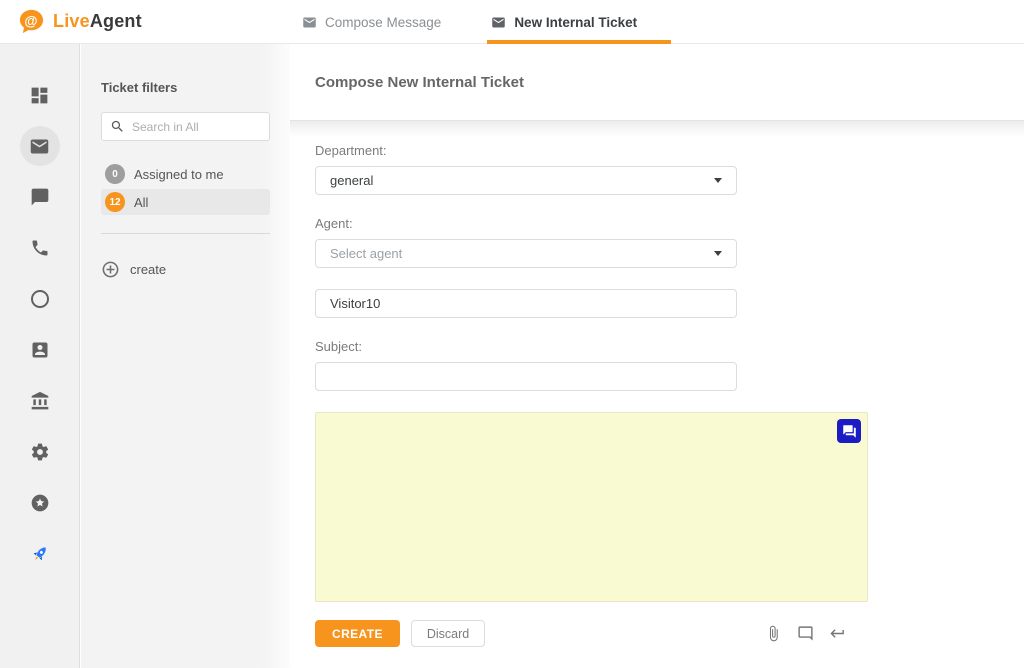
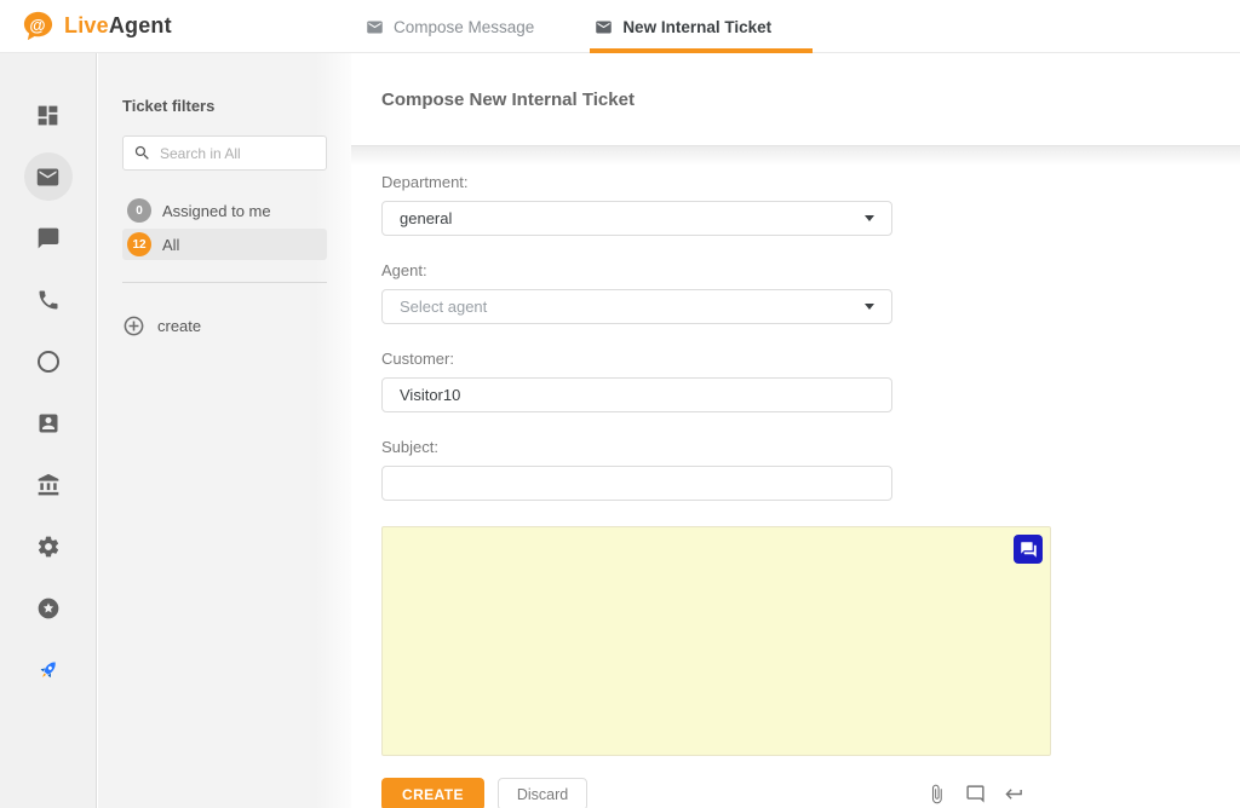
  @
  LiveAgent
  Compose Message
  New Internal Ticket
  Ticket filters
  Search in All
  0
  Assigned to me
  12
  All
  create
  Compose New Internal Ticket
  Department:
  general
  Agent:
  Select agent
+ Customer:
  Visitor10
  Subject:
  CREATE
  Discard
